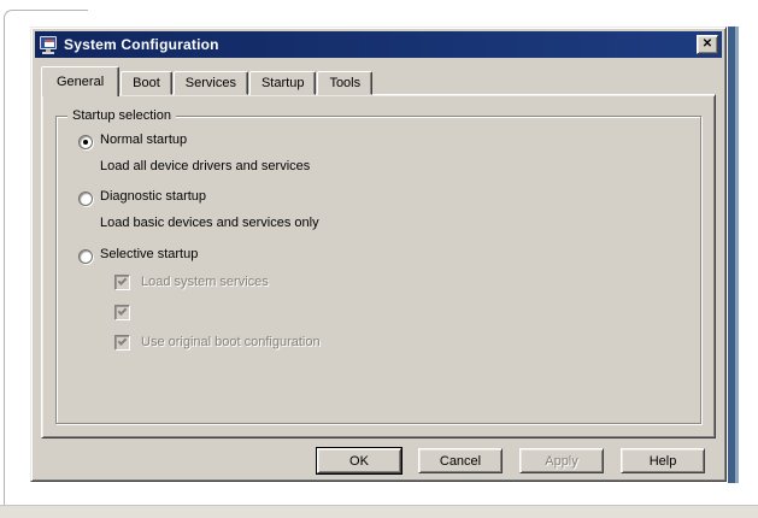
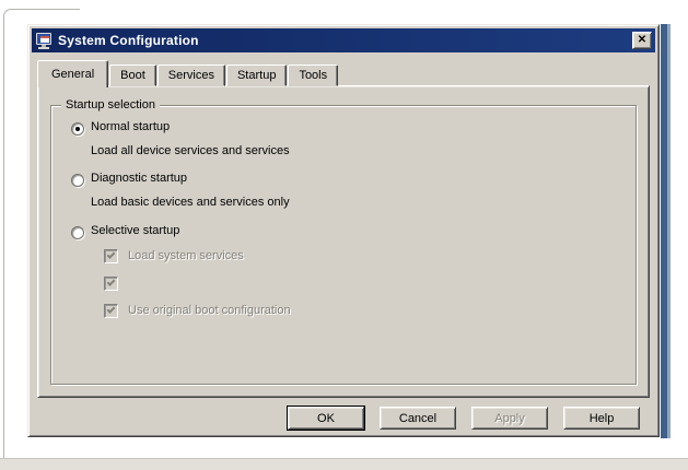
  System Configuration
  ✕
  General
  Boot
  Services
  Startup
  Tools
  Startup selection
  Normal startup
- Load all device drivers and services
+ Load all device services and services
  Diagnostic startup
  Load basic devices and services only
  Selective startup
  Load system services
  Use original boot configuration
  OK
  Cancel
  Apply
  Help
